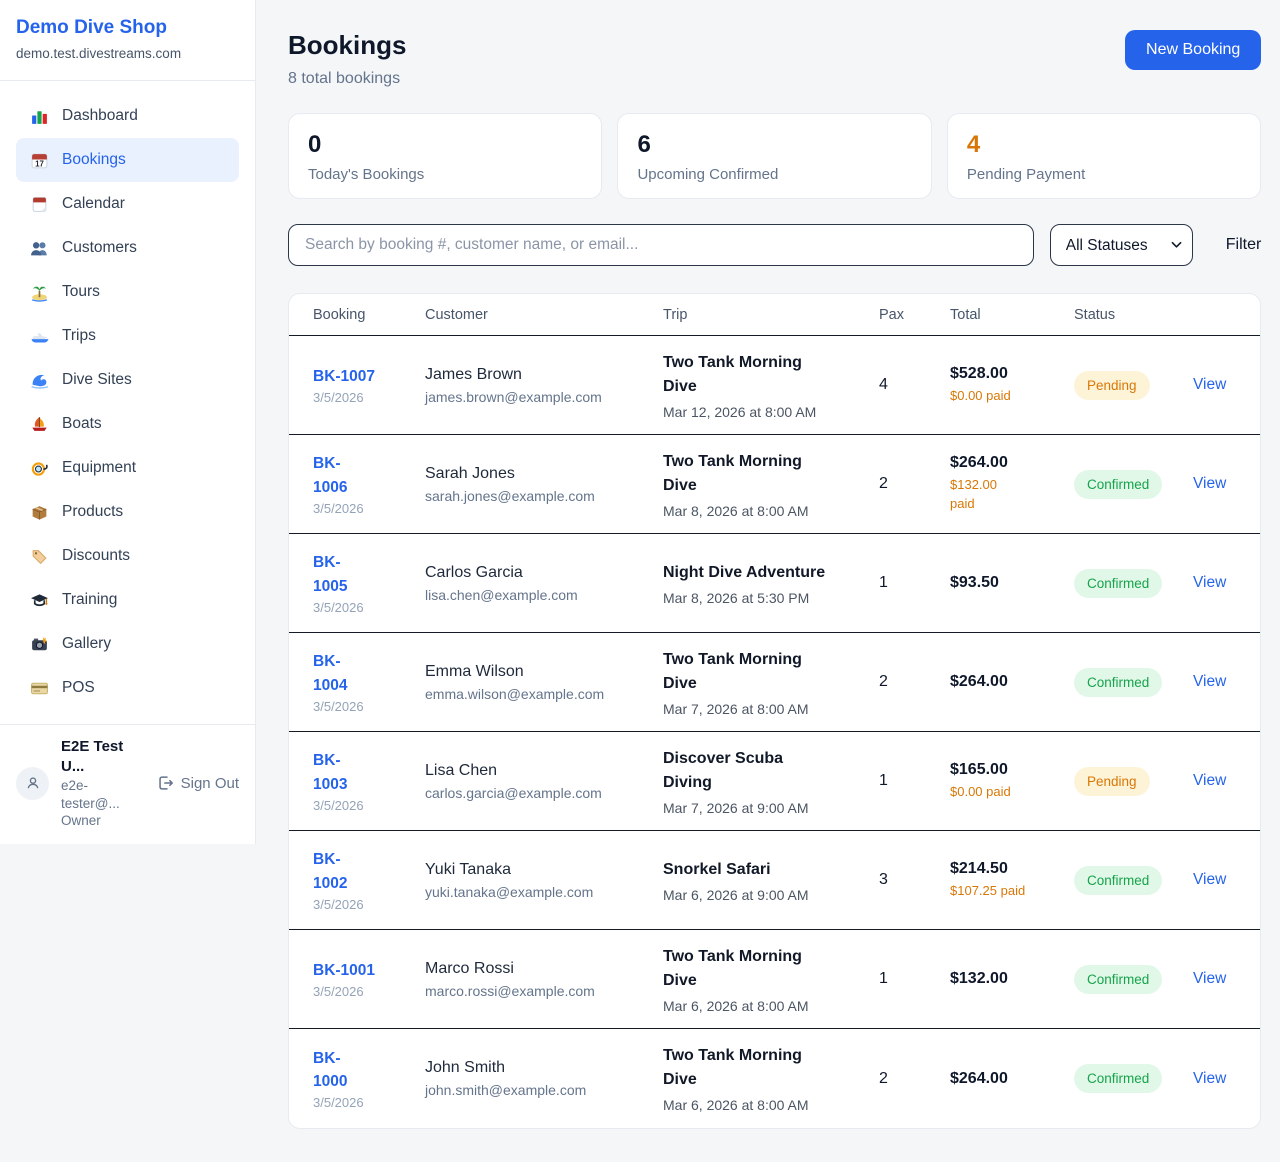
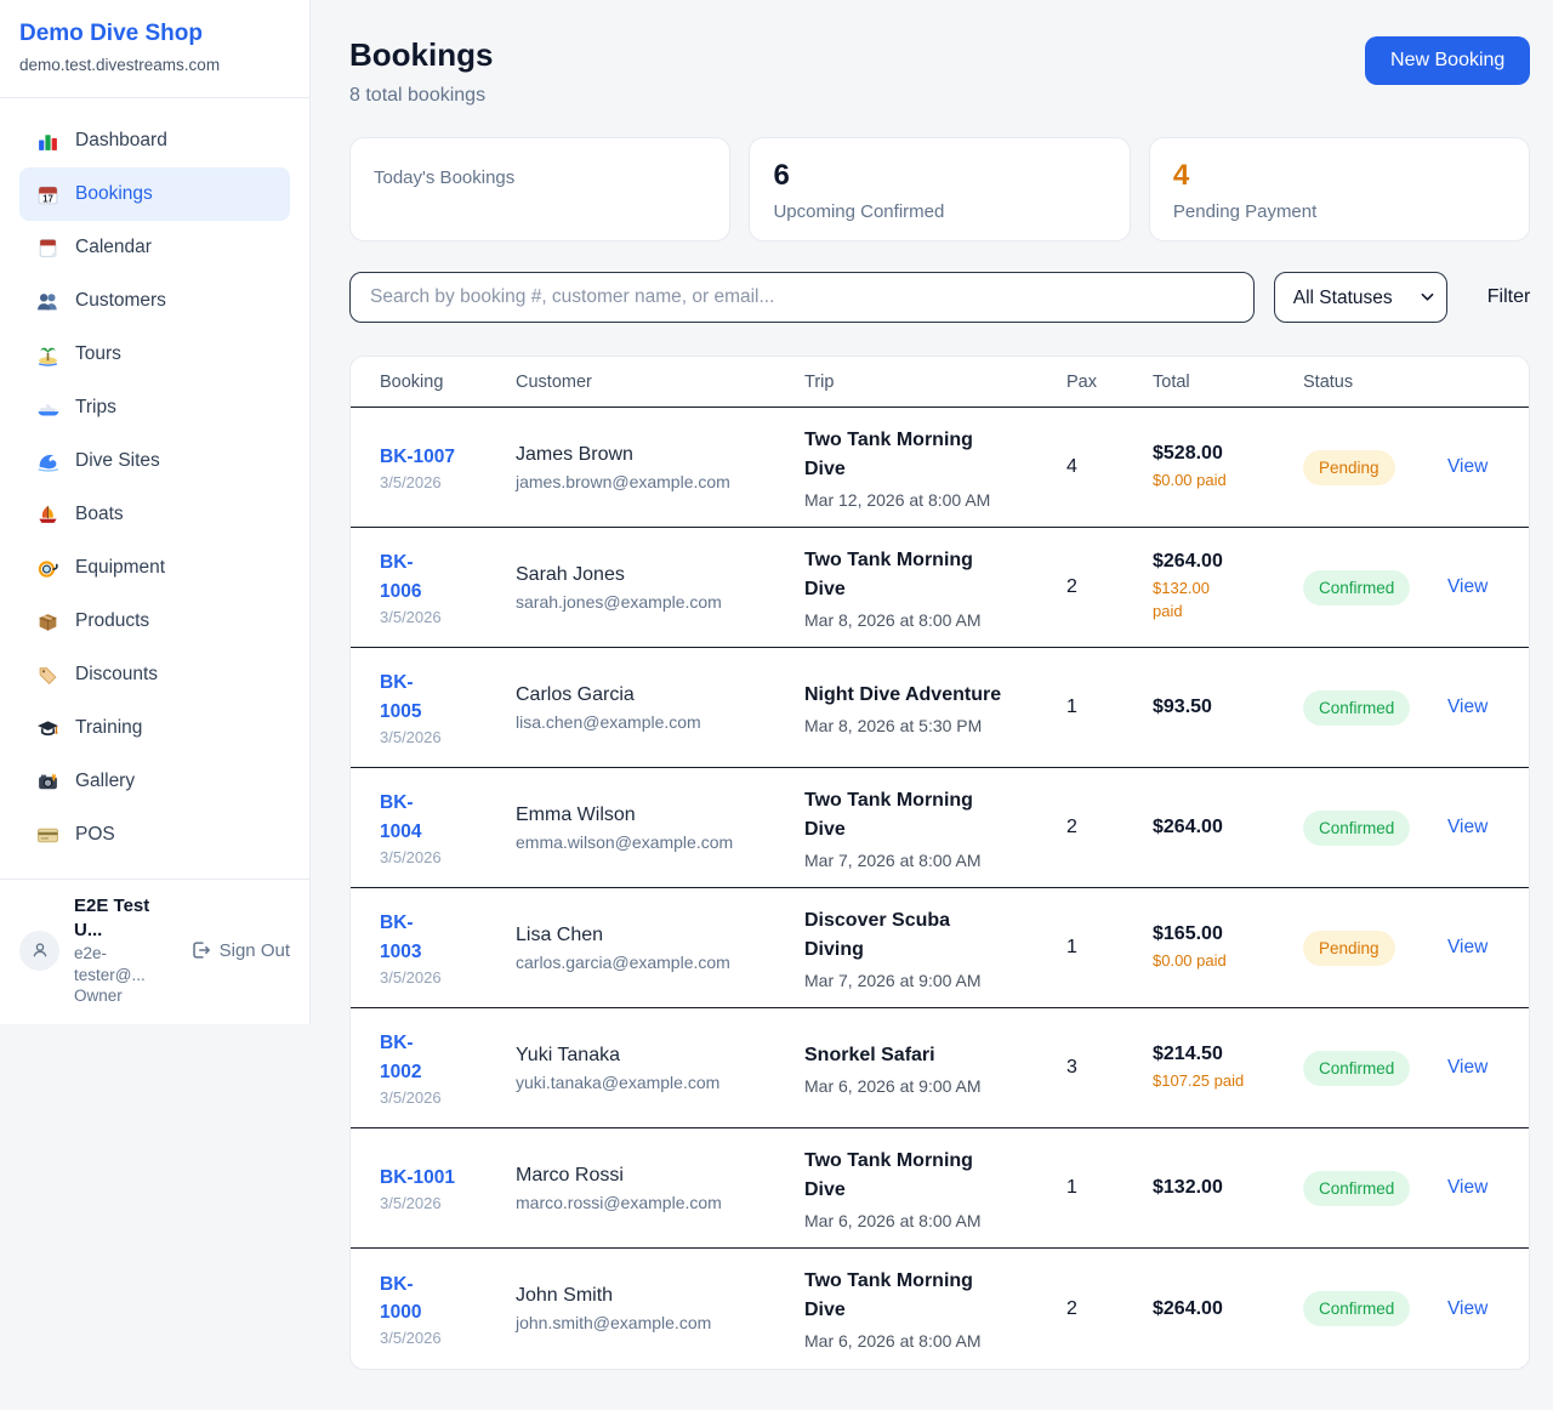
  Demo Dive Shop
  demo.test.divestreams.com
  Dashboard
  17
  Bookings
  Calendar
  Customers
  Tours
  Trips
  Dive Sites
  Boats
  Equipment
  Products
  Discounts
  Training
  Gallery
  POS
  E2E Test U...
  e2e-tester@...
  Owner
  Sign Out
  Bookings
  8 total bookings
  New Booking
- 0
  Today's Bookings
  6
  Upcoming Confirmed
  4
  Pending Payment
  Search by booking #, customer name, or email...
  All Statuses
  Filter
  Booking
  Customer
  Trip
  Pax
  Total
  Status
  BK-1007
  3/5/2026
  James Brown
  james.brown@example.com
  Two Tank Morning
  Dive
  Mar 12, 2026 at 8:00 AM
  4
  $528.00
  $0.00 paid
  Pending
  View
  BK-
  1006
  3/5/2026
  Sarah Jones
  sarah.jones@example.com
  Two Tank Morning
  Dive
  Mar 8, 2026 at 8:00 AM
  2
  $264.00
  $132.00
  paid
  Confirmed
  View
  BK-
  1005
  3/5/2026
  Carlos Garcia
  lisa.chen@example.com
  Night Dive Adventure
  Mar 8, 2026 at 5:30 PM
  1
  $93.50
  Confirmed
  View
  BK-
  1004
  3/5/2026
  Emma Wilson
  emma.wilson@example.com
  Two Tank Morning
  Dive
  Mar 7, 2026 at 8:00 AM
  2
  $264.00
  Confirmed
  View
  BK-
  1003
  3/5/2026
  Lisa Chen
  carlos.garcia@example.com
  Discover Scuba
  Diving
  Mar 7, 2026 at 9:00 AM
  1
  $165.00
  $0.00 paid
  Pending
  View
  BK-
  1002
  3/5/2026
  Yuki Tanaka
  yuki.tanaka@example.com
  Snorkel Safari
  Mar 6, 2026 at 9:00 AM
  3
  $214.50
  $107.25 paid
  Confirmed
  View
  BK-1001
  3/5/2026
  Marco Rossi
  marco.rossi@example.com
  Two Tank Morning
  Dive
  Mar 6, 2026 at 8:00 AM
  1
  $132.00
  Confirmed
  View
  BK-
  1000
  3/5/2026
  John Smith
  john.smith@example.com
  Two Tank Morning
  Dive
  Mar 6, 2026 at 8:00 AM
  2
  $264.00
  Confirmed
  View
